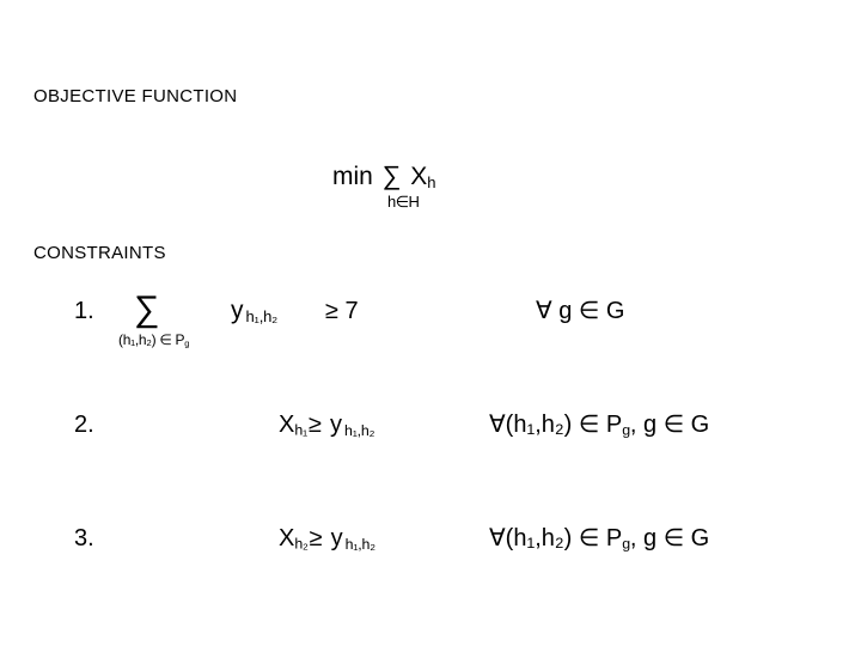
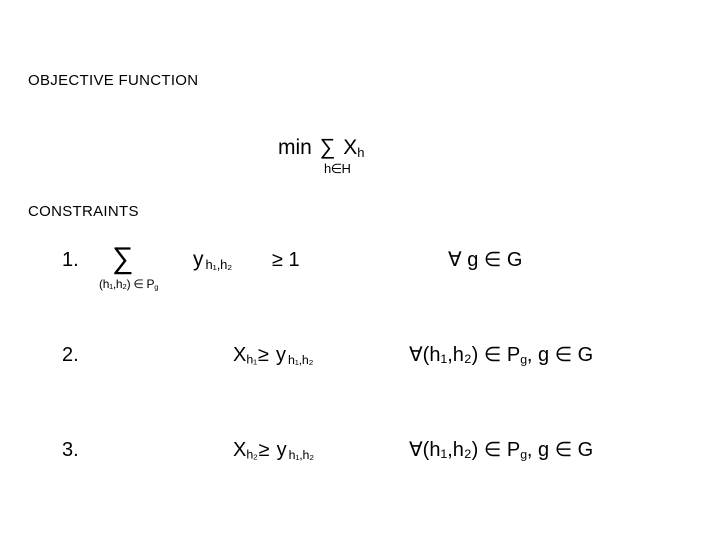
  OBJECTIVE FUNCTION
  min ∑ Xh
  h∈H
  CONSTRAINTS
  1.
  ∑
  (h₁,h₂) ∈ Pg
  y h₁,h₂
- ≥ 7
+ ≥ 1
  ∀ g ∈ G
  2.
  Xh₁≥ y h₁,h₂
  ∀(h₁,h₂) ∈ Pg, g ∈ G
  3.
  Xh₂≥ y h₁,h₂
  ∀(h₁,h₂) ∈ Pg, g ∈ G
